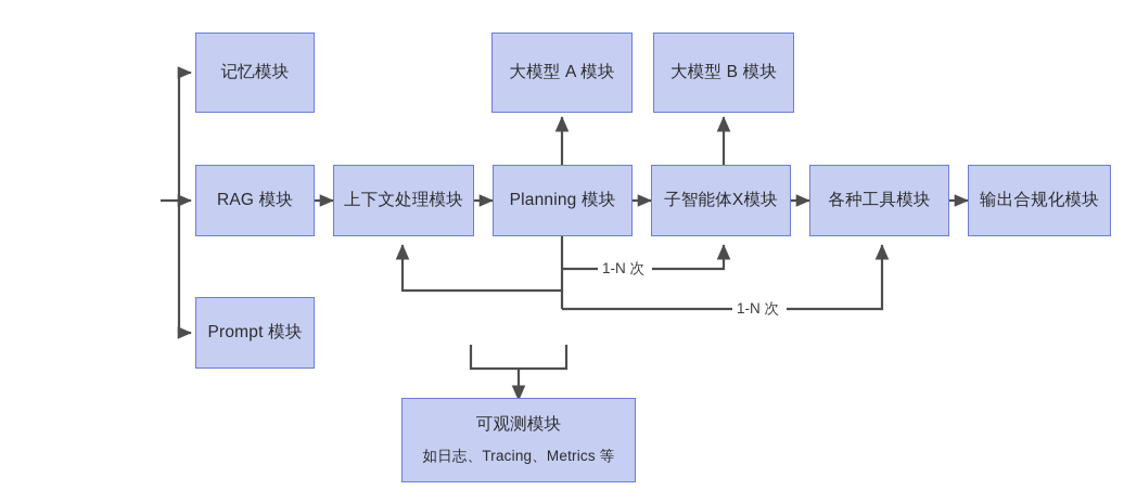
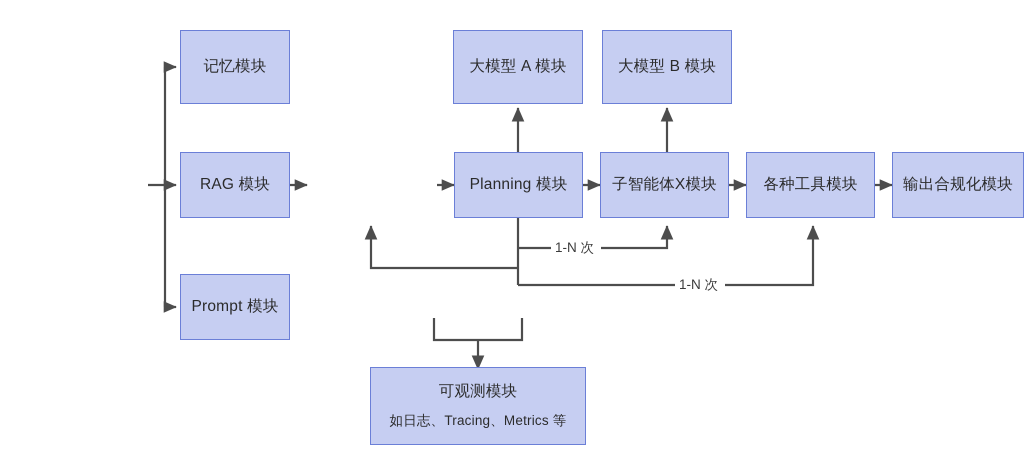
  记忆模块
  Prompt 模块
  RAG 模块
- 上下文处理模块
  Planning 模块
  大模型 A 模块
  大模型 B 模块
  子智能体X模块
  各种工具模块
  输出合规化模块
  可观测模块
  如日志、Tracing、Metrics 等
  1-N 次
  1-N 次
